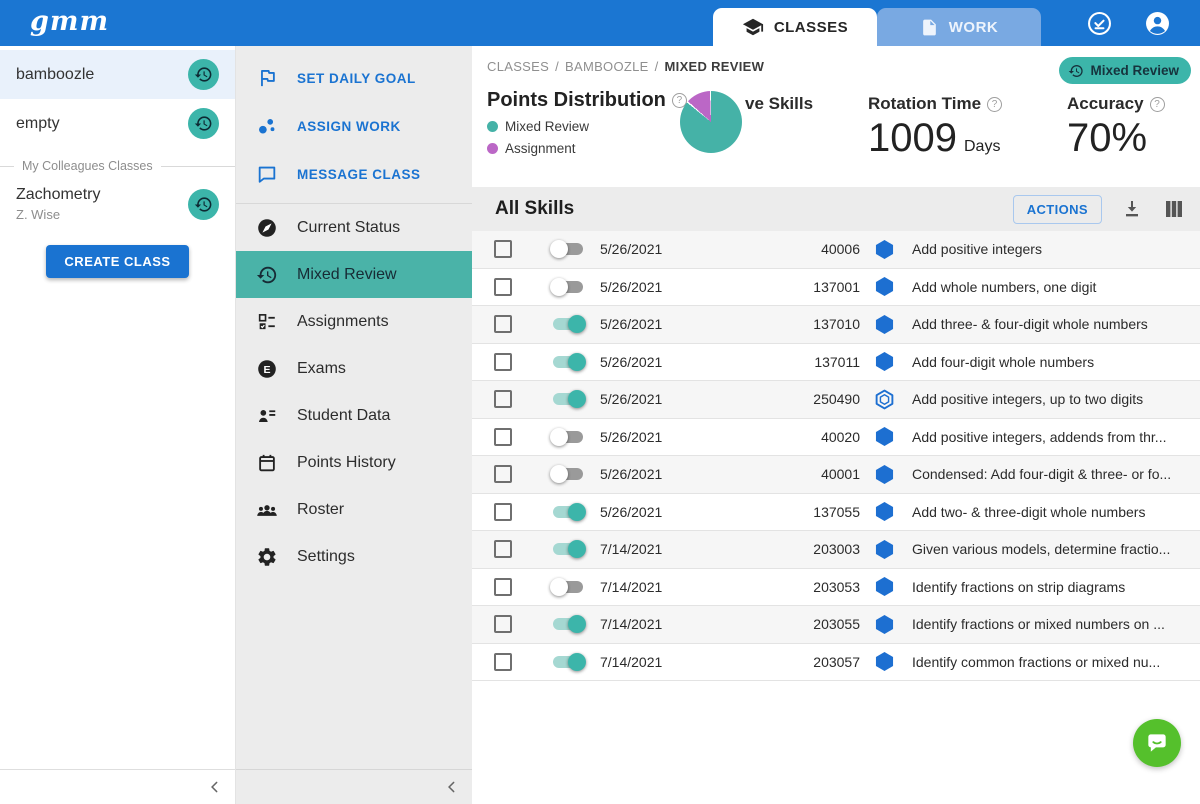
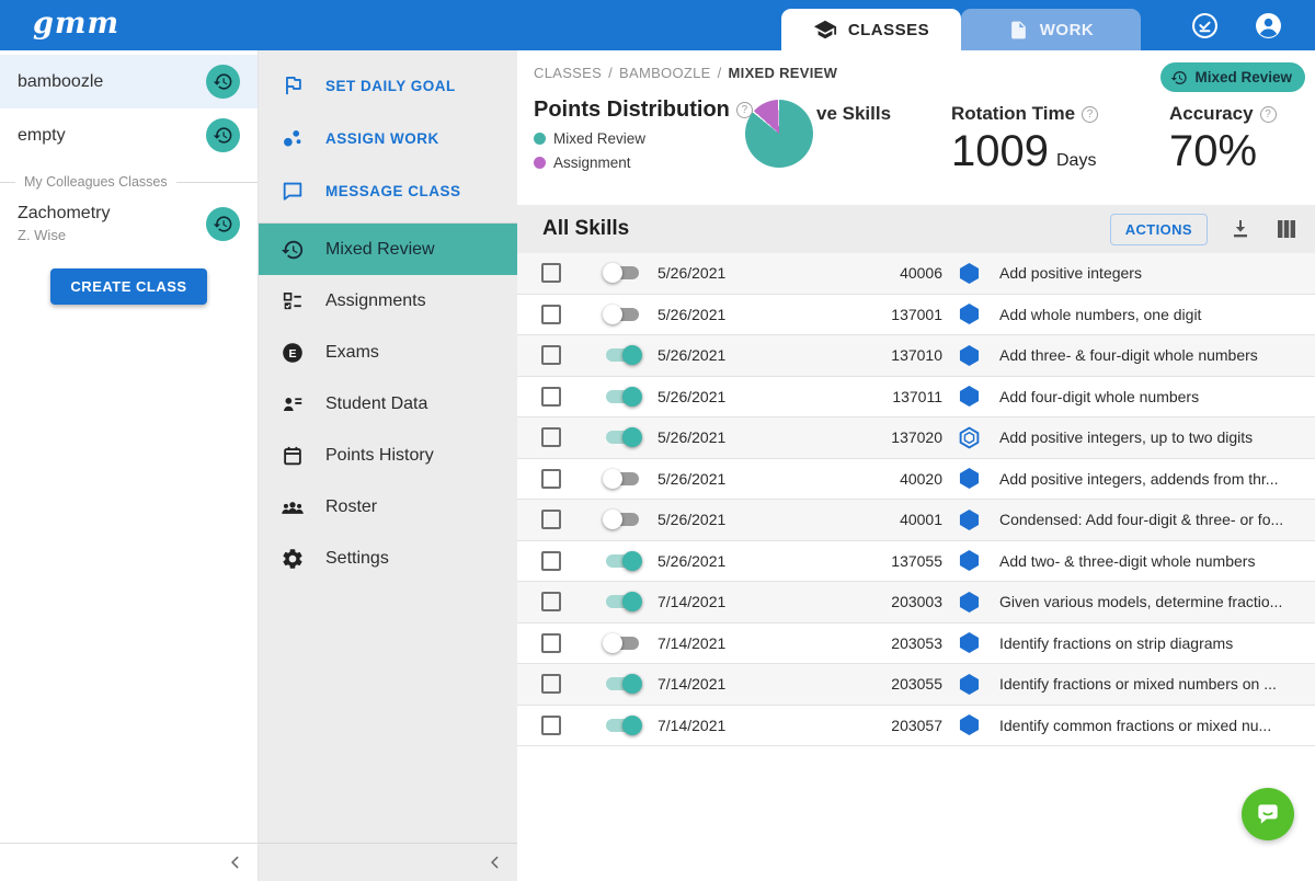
  gmm
  CLASSES
  WORK
  bamboozle
  empty
  My Colleagues Classes
  Zachometry
  Z. Wise
  CREATE CLASS
  SET DAILY GOAL
  ASSIGN WORK
  MESSAGE CLASS
- Current Status
  Mixed Review
  Assignments
  E
  Exams
  Student Data
  Points History
  Roster
  Settings
  CLASSES / BAMBOOZLE / MIXED REVIEW
  Mixed Review
  Points Distribution
  ?
  Mixed Review
  Assignment
  ve Skills
  Rotation Time
  ?
  1009
  Days
  Accuracy
  ?
  70%
  All Skills
  ACTIONS
  5/26/2021
  40006
  Add positive integers
  5/26/2021
  137001
  Add whole numbers, one digit
  5/26/2021
  137010
  Add three- & four-digit whole numbers
  5/26/2021
  137011
  Add four-digit whole numbers
  5/26/2021
- 250490
+ 137020
  Add positive integers, up to two digits
  5/26/2021
  40020
  Add positive integers, addends from thr...
  5/26/2021
  40001
  Condensed: Add four-digit & three- or fo...
  5/26/2021
  137055
  Add two- & three-digit whole numbers
  7/14/2021
  203003
  Given various models, determine fractio...
  7/14/2021
  203053
  Identify fractions on strip diagrams
  7/14/2021
  203055
  Identify fractions or mixed numbers on ...
  7/14/2021
  203057
  Identify common fractions or mixed nu...
